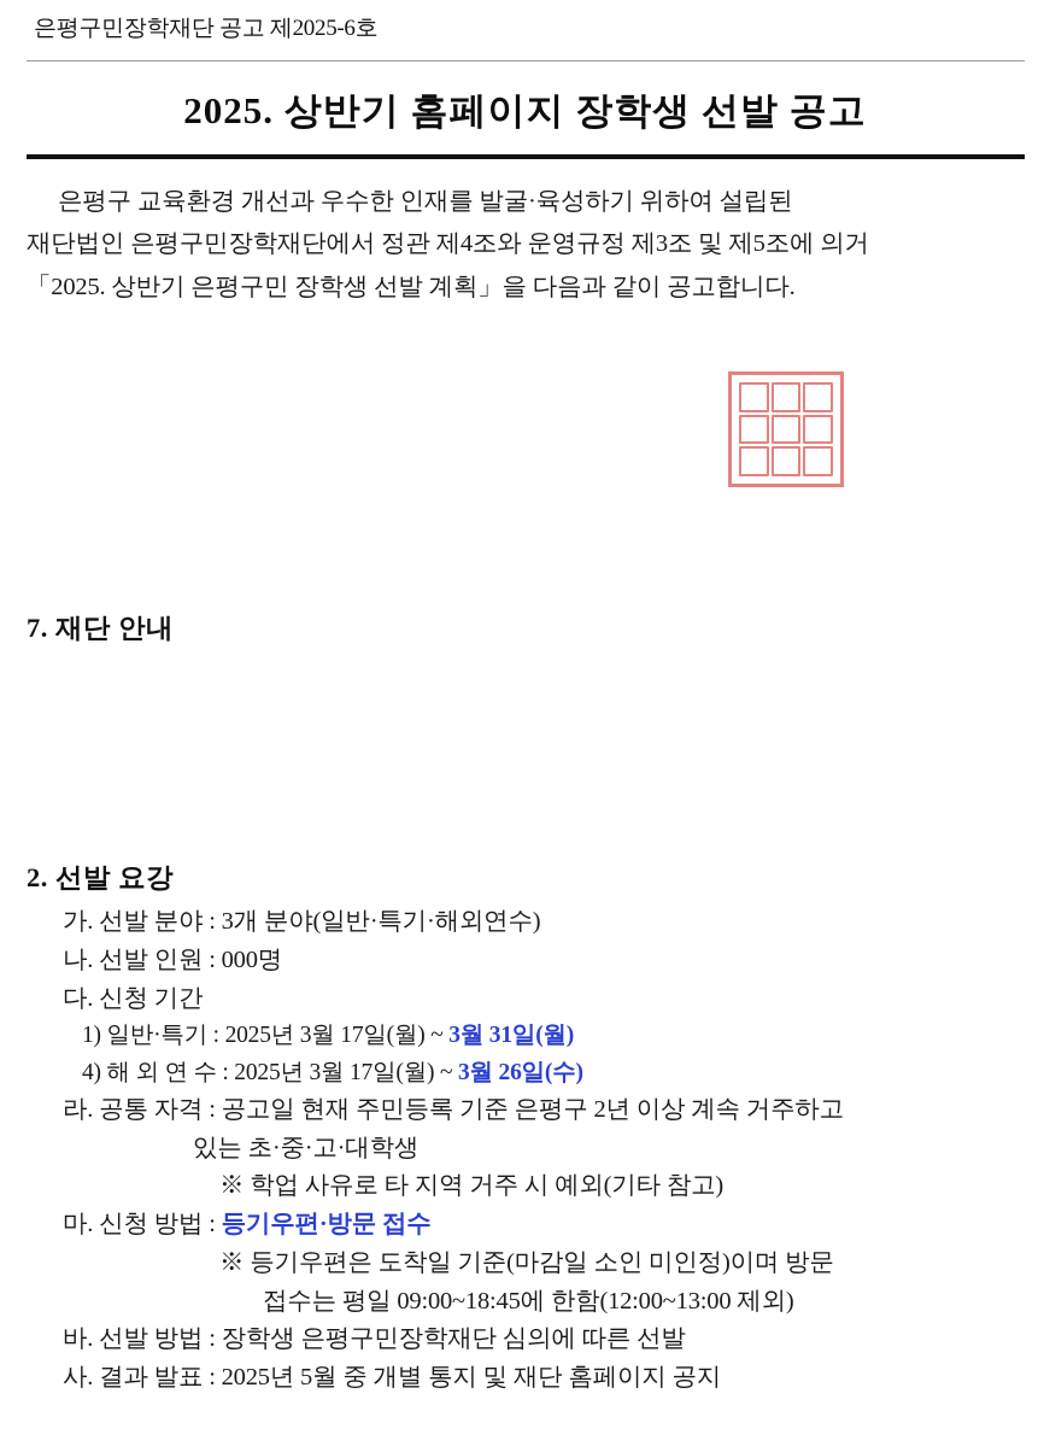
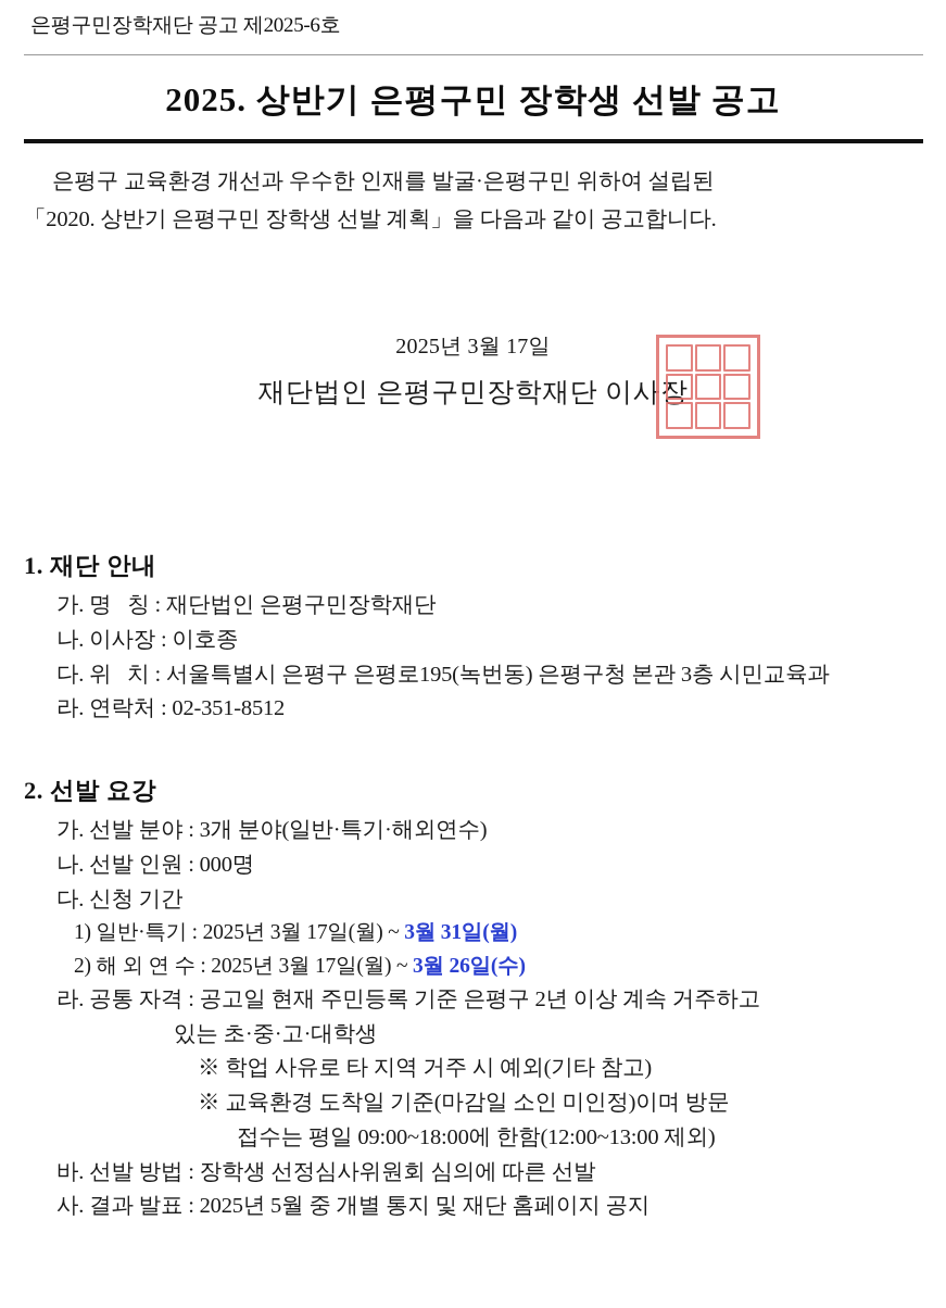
  은평구민장학재단 공고 제2025-6호
- 2025. 상반기 홈페이지 장학생 선발 공고
+ 2025. 상반기 은평구민 장학생 선발 공고
- 은평구 교육환경 개선과 우수한 인재를 발굴·육성하기 위하여 설립된
+ 은평구 교육환경 개선과 우수한 인재를 발굴·은평구민 위하여 설립된
- 재단법인 은평구민장학재단에서 정관 제4조와 운영규정 제3조 및 제5조에 의거
- 「2025. 상반기 은평구민 장학생 선발 계획」을 다음과 같이 공고합니다.
+ 「2020. 상반기 은평구민 장학생 선발 계획」을 다음과 같이 공고합니다.
+ 2025년 3월 17일
+ 재단법인 은평구민장학재단 이사장
- 7. 재단 안내
+ 1. 재단 안내
+ 가. 명 칭 : 재단법인 은평구민장학재단
+ 나. 이사장 : 이호종
+ 다. 위 치 : 서울특별시 은평구 은평로195(녹번동) 은평구청 본관 3층 시민교육과
+ 라. 연락처 : 02-351-8512
  2. 선발 요강
  가. 선발 분야 : 3개 분야(일반·특기·해외연수)
  나. 선발 인원 : 000명
  다. 신청 기간
  1) 일반·특기 : 2025년 3월 17일(월) ~ 3월 31일(월)
- 4) 해 외 연 수 : 2025년 3월 17일(월) ~ 3월 26일(수)
+ 2) 해 외 연 수 : 2025년 3월 17일(월) ~ 3월 26일(수)
  라. 공통 자격 : 공고일 현재 주민등록 기준 은평구 2년 이상 계속 거주하고
  있는 초·중·고·대학생
  ※ 학업 사유로 타 지역 거주 시 예외(기타 참고)
- 마. 신청 방법 : 등기우편·방문 접수
- ※ 등기우편은 도착일 기준(마감일 소인 미인정)이며 방문
+ ※ 교육환경 도착일 기준(마감일 소인 미인정)이며 방문
- 접수는 평일 09:00~18:45에 한함(12:00~13:00 제외)
+ 접수는 평일 09:00~18:00에 한함(12:00~13:00 제외)
- 바. 선발 방법 : 장학생 은평구민장학재단 심의에 따른 선발
+ 바. 선발 방법 : 장학생 선정심사위원회 심의에 따른 선발
  사. 결과 발표 : 2025년 5월 중 개별 통지 및 재단 홈페이지 공지
